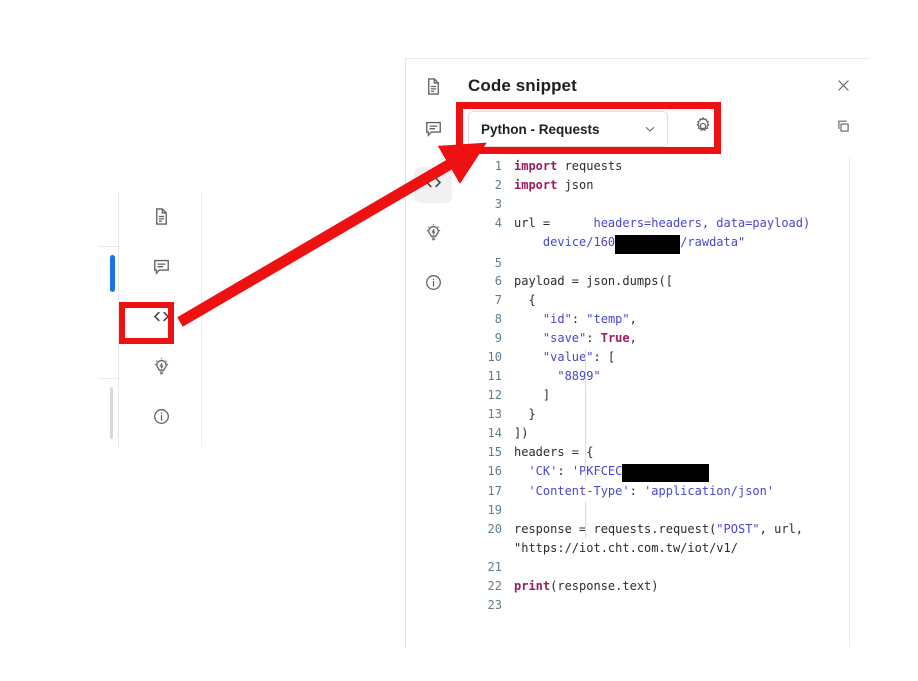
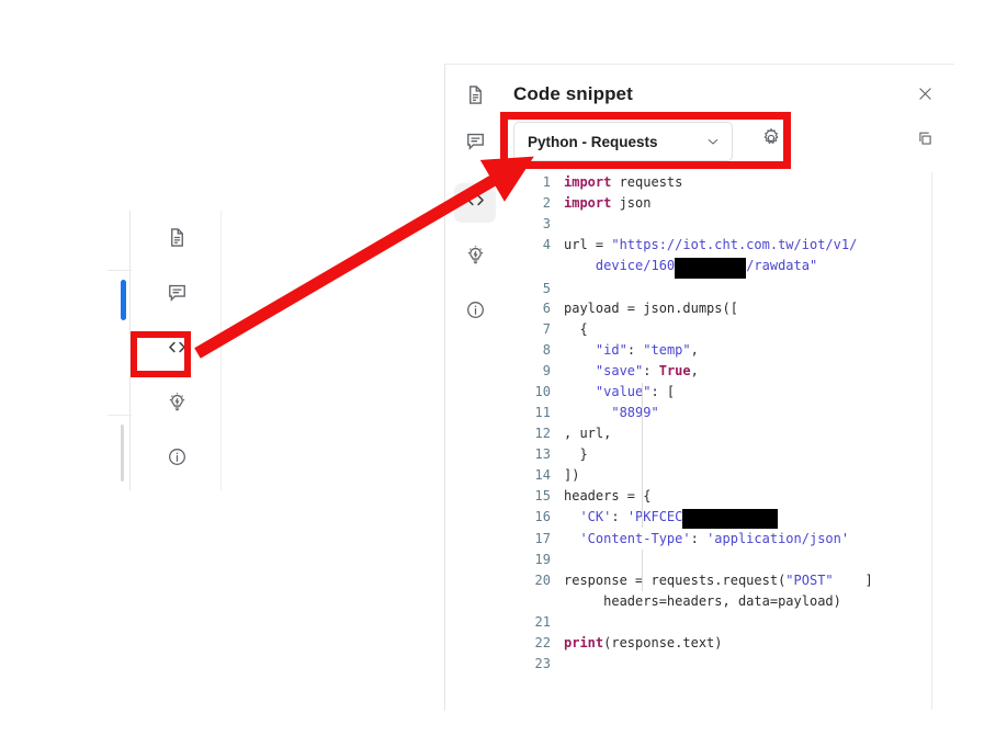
  Code snippet
  Python - Requests
  1	import requests
  2	import json
  3
- 4	url = headers=headers, data=payload)
+ 4	url = "https://iot.cht.com.tw/iot/v1/
  	device/160XXXXXXXXX/rawdata"
  5
  6	payload = json.dumps([
  7	{
  8	"id": "temp",
  9	"save": True,
  10	"value": [
  11	"8899"
- 12	]
+ 12	, url,
  13	}
  14	])
  15	headers = {
  16	'CK': 'PKFCECXXXXXXXXXXXX
  17	'Content-Type': 'application/json'
  19
- 20	response = requests.request("POST", url,
+ 20	response = requests.request("POST" ]
- 	"https://iot.cht.com.tw/iot/v1/
+ 	headers=headers, data=payload)
  21
  22	print(response.text)
  23
